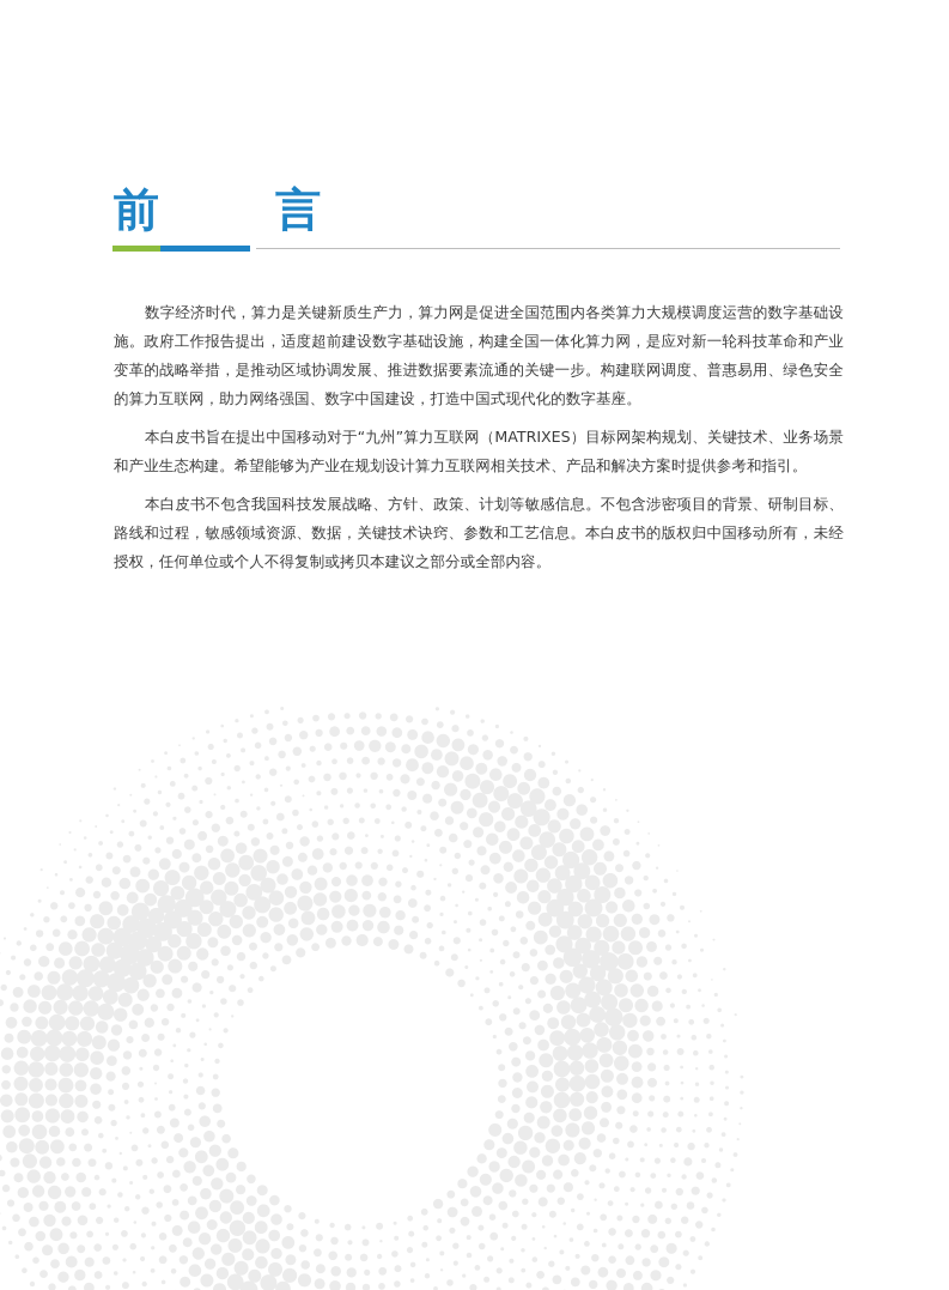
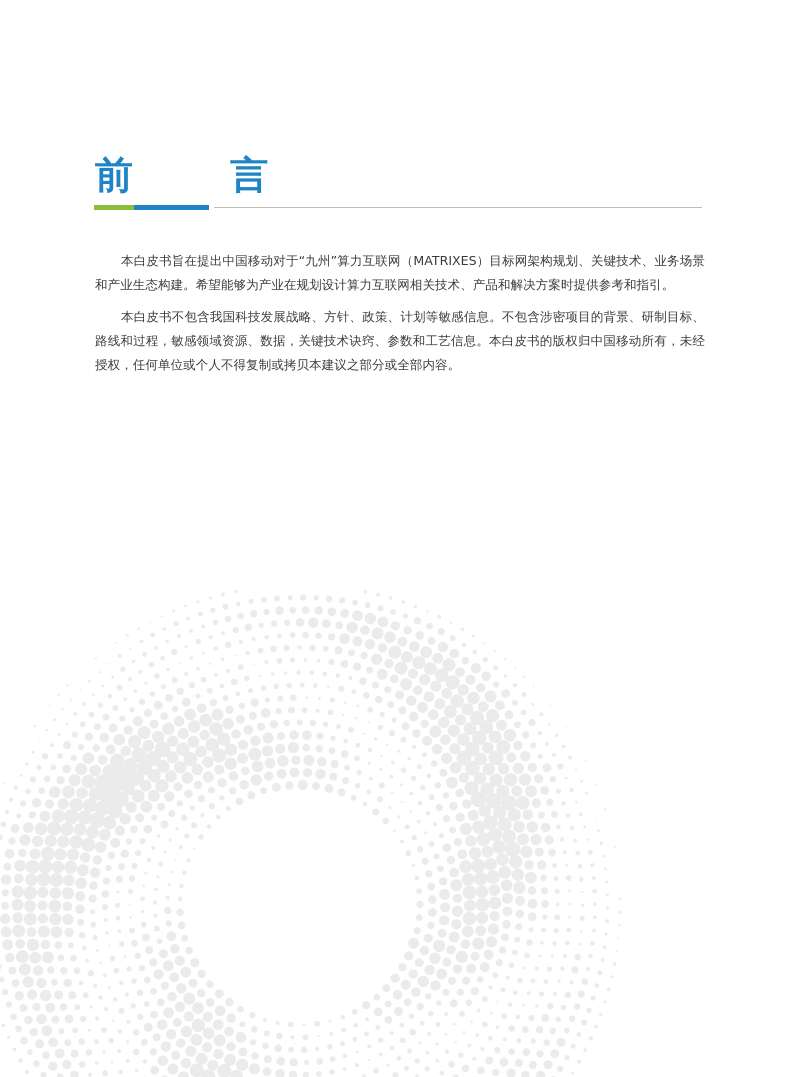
  前 言
- 数字经济时代，算力是关键新质生产力，算力网是促进全国范围内各类算力大规模调度运营的数字基础设施。政府工作报告提出，适度超前建设数字基础设施，构建全国一体化算力网，是应对新一轮科技革命和产业变革的战略举措，是推动区域协调发展、推进数据要素流通的关键一步。构建联网调度、普惠易用、绿色安全的算力互联网，助力网络强国、数字中国建设，打造中国式现代化的数字基座。
  本白皮书旨在提出中国移动对于“九州”算力互联网（MATRIXES）目标网架构规划、关键技术、业务场景和产业生态构建。希望能够为产业在规划设计算力互联网相关技术、产品和解决方案时提供参考和指引。
  本白皮书不包含我国科技发展战略、方针、政策、计划等敏感信息。不包含涉密项目的背景、研制目标、路线和过程，敏感领域资源、数据，关键技术诀窍、参数和工艺信息。本白皮书的版权归中国移动所有，未经授权，任何单位或个人不得复制或拷贝本建议之部分或全部内容。
